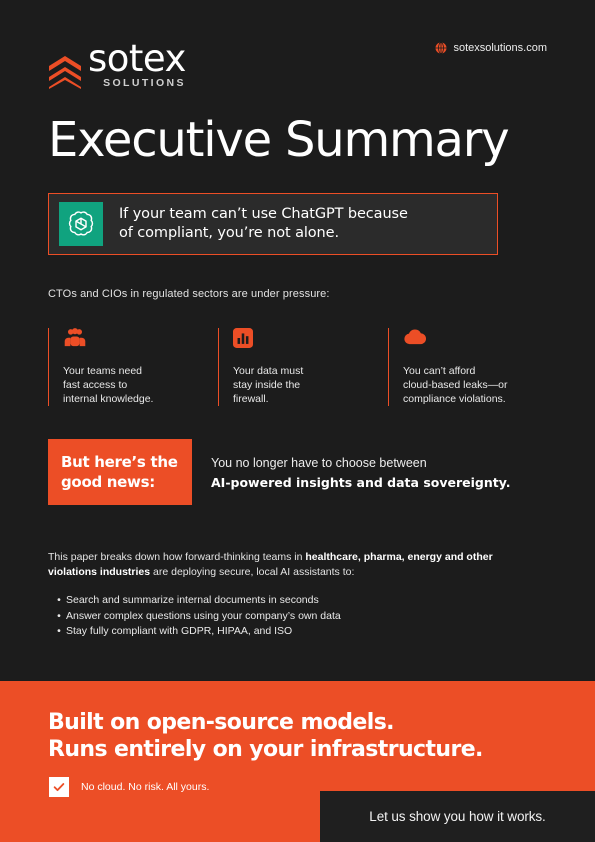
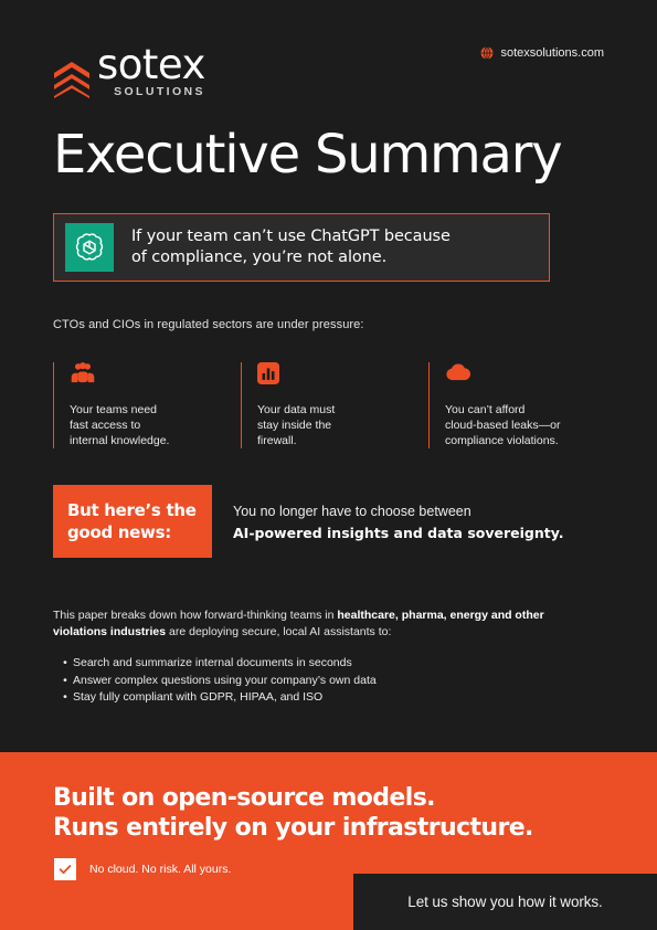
  sotex
  SOLUTIONS
  sotexsolutions.com
  Executive Summary
  If your team can’t use ChatGPT because
- of compliant, you’re not alone.
+ of compliance, you’re not alone.
  CTOs and CIOs in regulated sectors are under pressure:
  Your teams need
  fast access to
  internal knowledge.
  Your data must
  stay inside the
  firewall.
  You can’t afford
  cloud-based leaks—or
  compliance violations.
  But here’s the
  good news:
  You no longer have to choose between
  AI-powered insights and data sovereignty.
  This paper breaks down how forward-thinking teams in healthcare, pharma, energy and other violations industries are deploying secure, local AI assistants to:
  •
  Search and summarize internal documents in seconds
  •
  Answer complex questions using your company’s own data
  •
  Stay fully compliant with GDPR, HIPAA, and ISO
  Built on open-source models.
  Runs entirely on your infrastructure.
  No cloud. No risk. All yours.
  Let us show you how it works.
